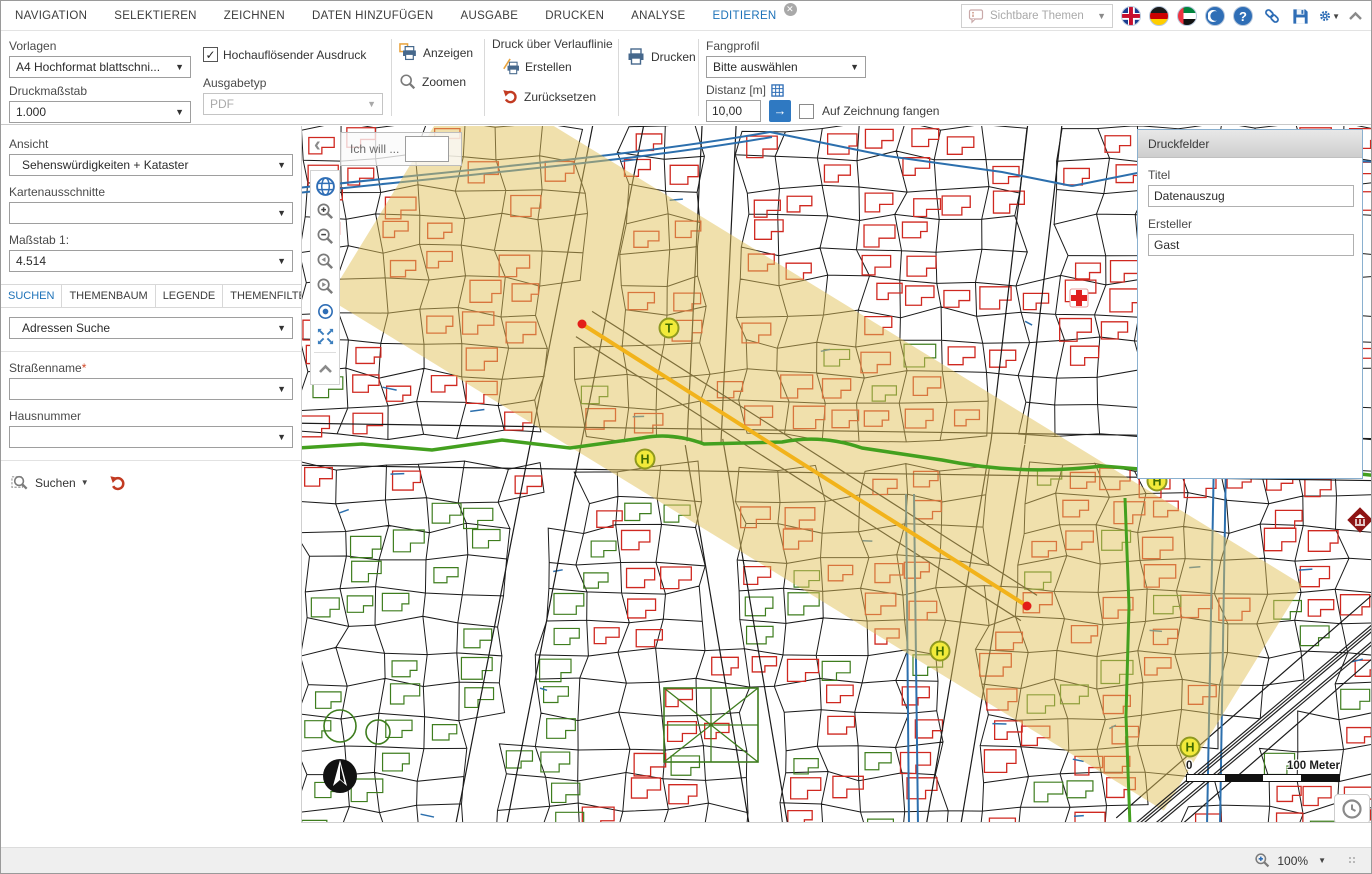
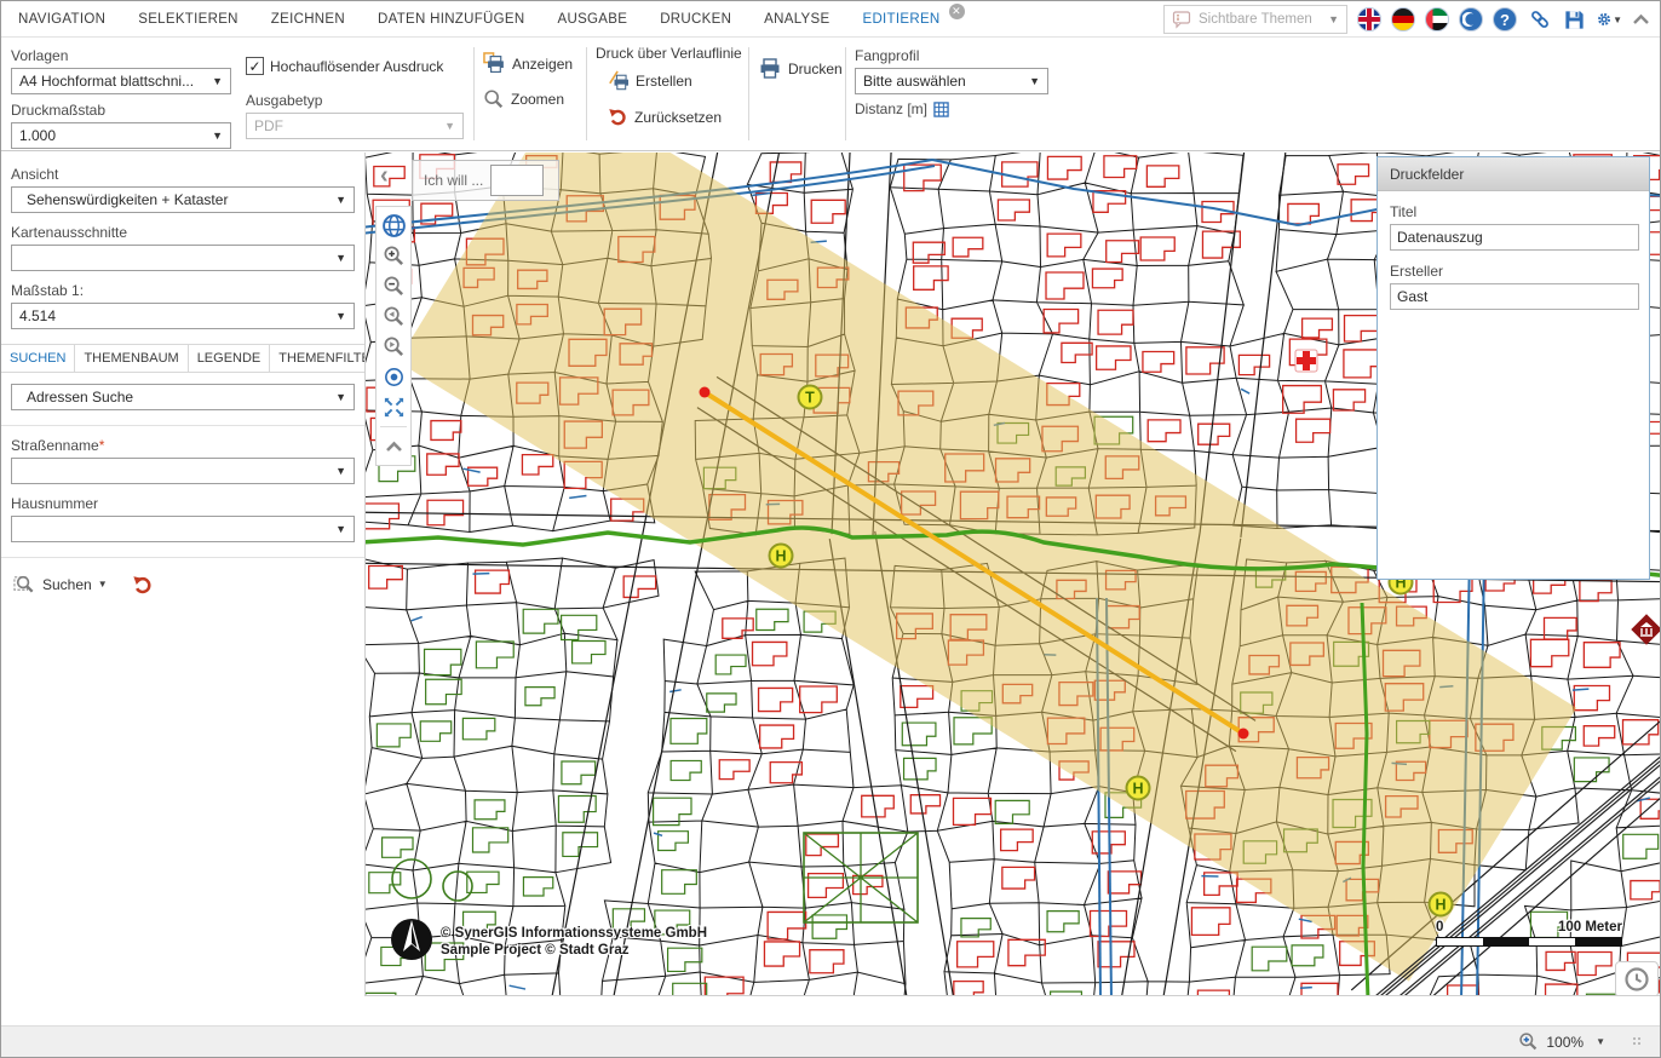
  NAVIGATION
  SELEKTIEREN
  ZEICHNEN
  DATEN HINZUFÜGEN
  AUSGABE
  DRUCKEN
  ANALYSE
  EDITIEREN
  ✕
  Sichtbare Themen
  ▼
  ?
  ▼
  Vorlagen
  A4 Hochformat blattschni...
  ▼
  Druckmaßstab
  1.000
  ▼
  ✓
  Hochauflösender Ausdruck
  Ausgabetyp
  PDF
  ▼
  Anzeigen
  Zoomen
  Druck über Verlauflinie
  Erstellen
  Zurücksetzen
  Drucken
  Fangprofil
  Bitte auswählen
  ▼
  Distanz [m]
- 10,00
- →
- Auf Zeichnung fangen
  Ansicht
  Sehenswürdigkeiten + Kataster
  ▼
  Kartenausschnitte
  ▼
  Maßstab 1:
  4.514
  ▼
  SUCHEN
  THEMENBAUM
  LEGENDE
  THEMENFILT
  Adressen Suche
  ▼
  Straßenname*
  ▼
  Hausnummer
  ▼
  Suchen
  ▼
  ‹
  Ich will ...
  T
  H
  H
  H
  H
+ © SynerGIS Informationssysteme GmbH
+ Sample Project © Stadt Graz
  0
  100 Meter
  Druckfelder
  Titel
  Datenauszug
  Ersteller
  Gast
  100%
  ▼
